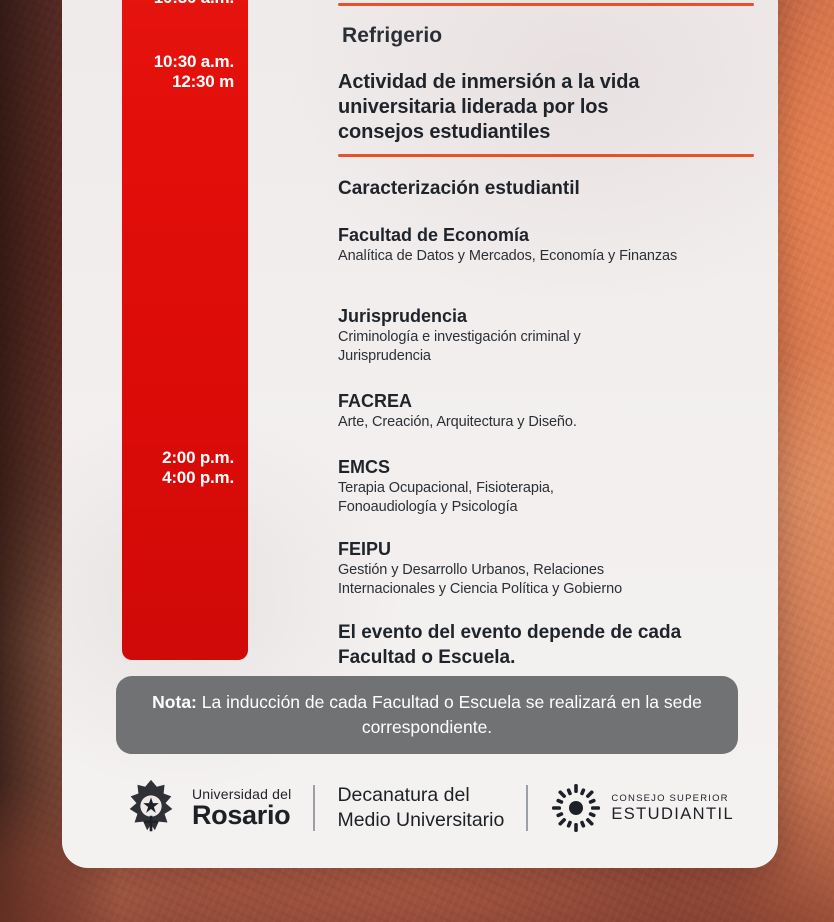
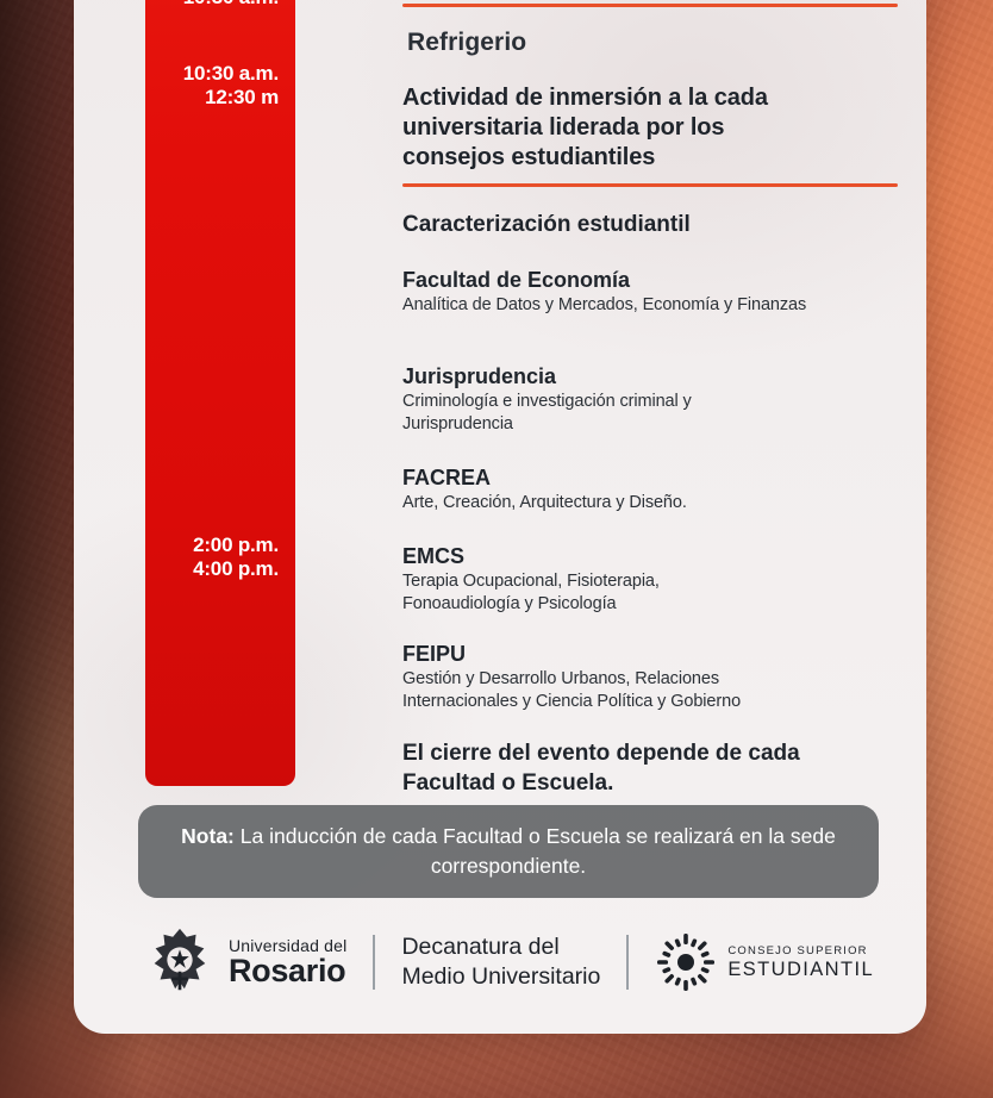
  10:30 a.m.
  12:30 m
  2:00 p.m.
  4:00 p.m.
  Refrigerio
- Actividad de inmersión a la vida universitaria liderada por los consejos estudiantiles
+ Actividad de inmersión a la cada universitaria liderada por los consejos estudiantiles
  Caracterización estudiantil
  Facultad de Economía
  Analítica de Datos y Mercados, Economía y Finanzas
  Jurisprudencia
  Criminología e investigación criminal y Jurisprudencia
  FACREA
  Arte, Creación, Arquitectura y Diseño.
  EMCS
  Terapia Ocupacional, Fisioterapia, Fonoaudiología y Psicología
  FEIPU
  Gestión y Desarrollo Urbanos, Relaciones Internacionales y Ciencia Política y Gobierno
- El evento del evento depende de cada Facultad o Escuela.
+ El cierre del evento depende de cada Facultad o Escuela.
  Nota: La inducción de cada Facultad o Escuela se realizará en la sede correspondiente.
  Universidad del
  Rosario
  Decanatura del
  Medio Universitario
  CONSEJO SUPERIOR
  ESTUDIANTIL
